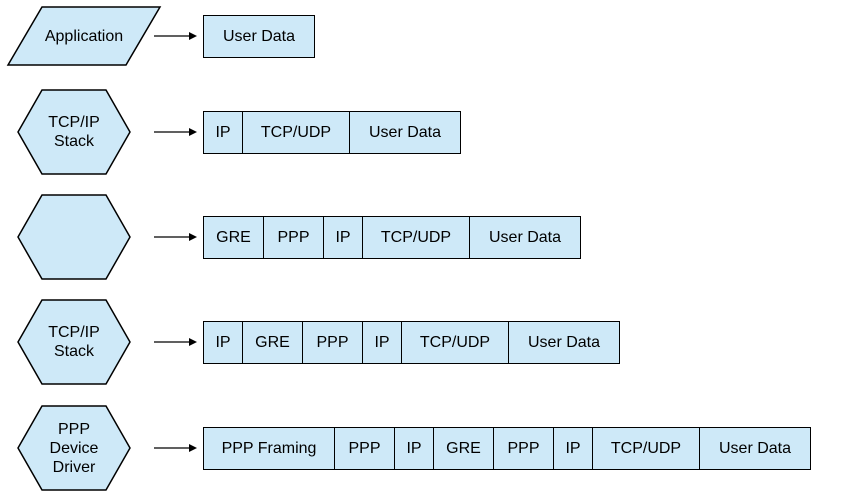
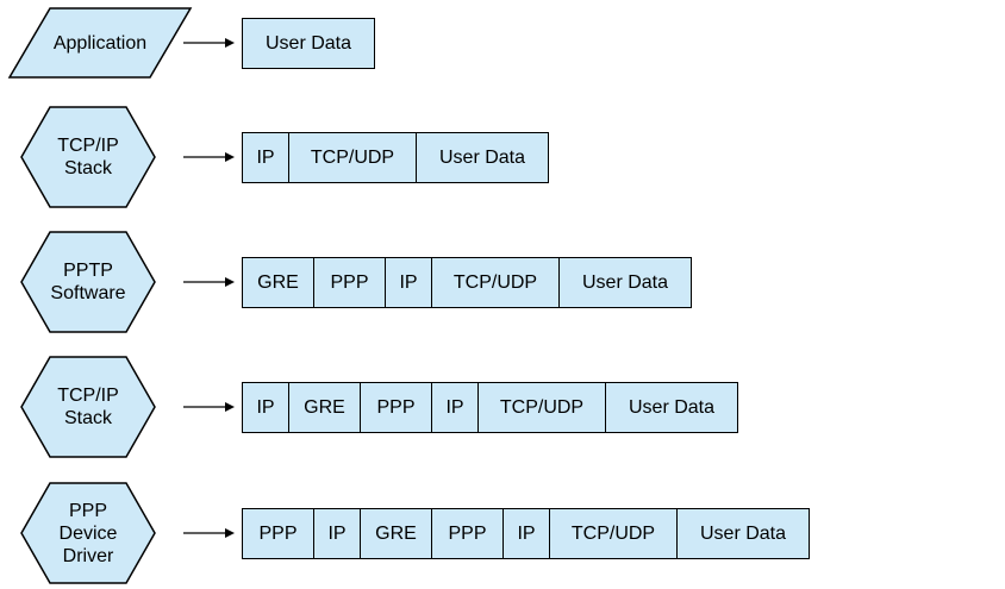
  Application
  User Data
  TCP/IP
  Stack
  IP
  TCP/UDP
  User Data
+ PPTP
+ Software
  GRE
  PPP
  IP
  TCP/UDP
  User Data
  TCP/IP
  Stack
  IP
  GRE
  PPP
  IP
  TCP/UDP
  User Data
  PPP
  Device
  Driver
- PPP Framing
  PPP
  IP
  GRE
  PPP
  IP
  TCP/UDP
  User Data
